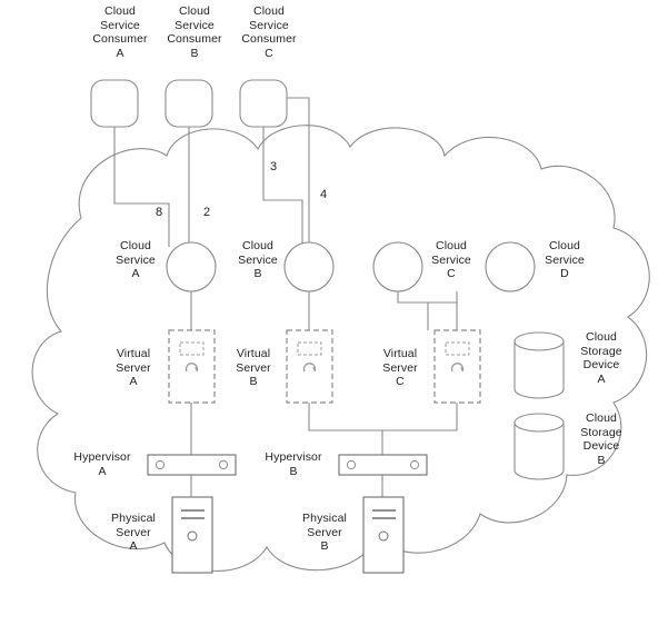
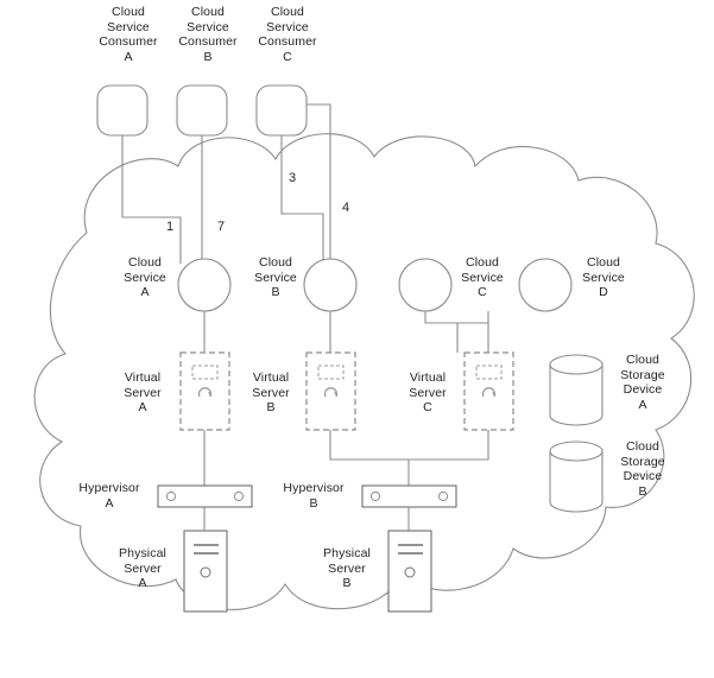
  Cloud
  Service
  Consumer
  A
  Cloud
  Service
  Consumer
  B
  Cloud
  Service
  Consumer
  C
- 8
+ 1
- 2
+ 7
  3
  4
  Cloud
  Service
  A
  Cloud
  Service
  B
  Cloud
  Service
  C
  Cloud
  Service
  D
  Virtual
  Server
  A
  Virtual
  Server
  B
  Virtual
  Server
  C
  Hypervisor
  A
  Hypervisor
  B
  Physical
  Server
  A
  Physical
  Server
  B
  Cloud
  Storage
  Device
  A
  Cloud
  Storage
  Device
  B
